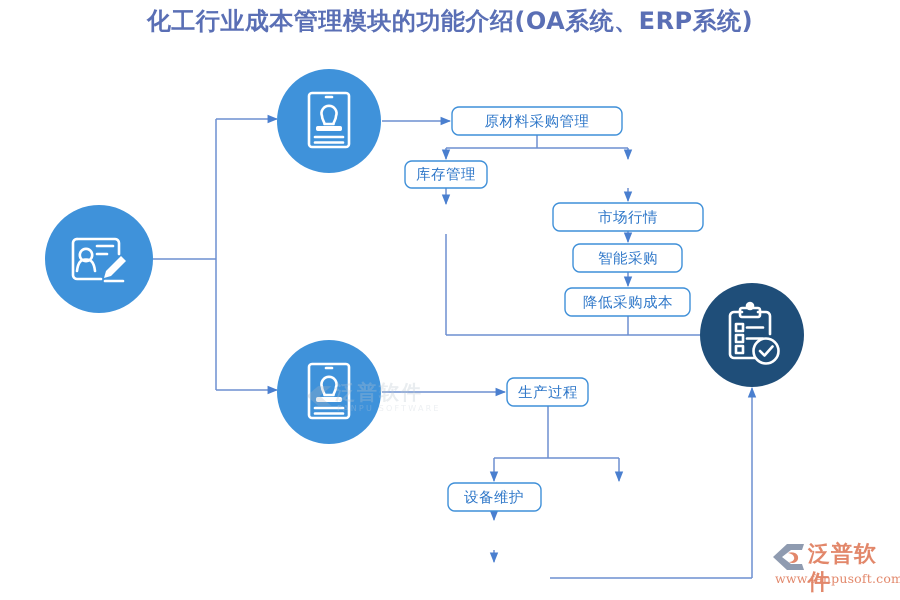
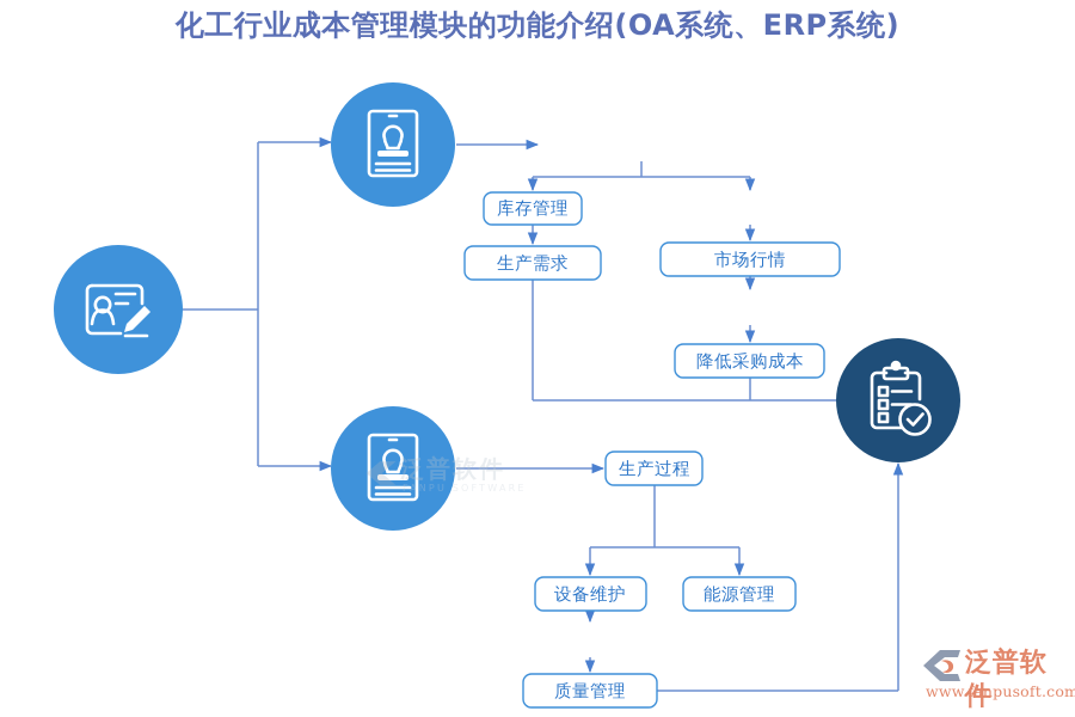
  化工行业成本管理模块的功能介绍(OA系统、ERP系统)
- 原材料采购管理
  库存管理
+ 生产需求
  市场行情
- 智能采购
  降低采购成本
  生产过程
  设备维护
+ 能源管理
+ 质量管理
  泛普软件
  FANPU SOFTWARE
  泛普软件
  www.fanpusoft.com
